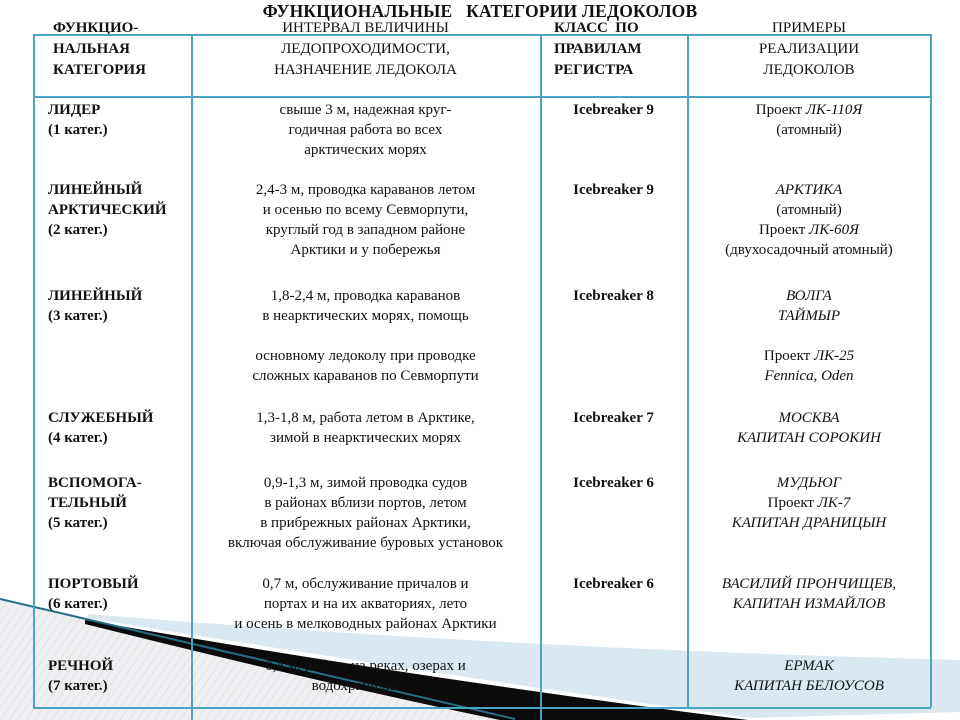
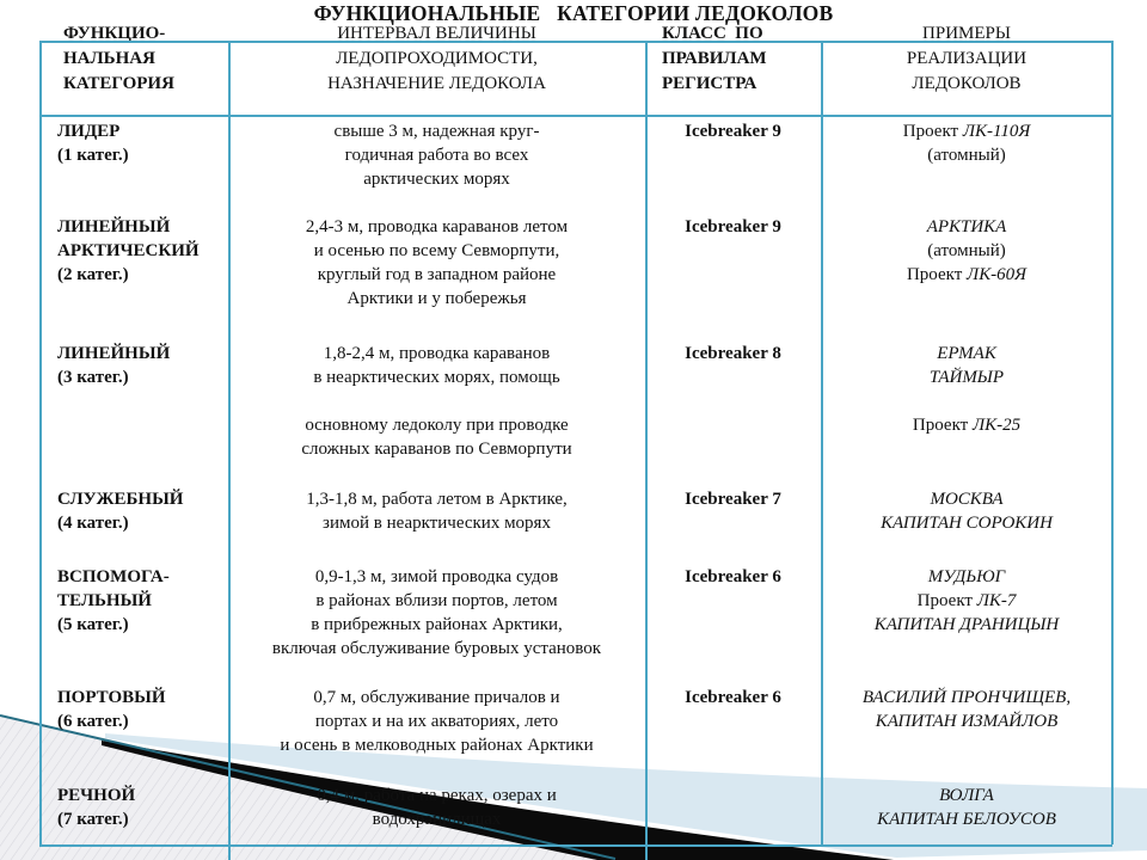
  ФУНКЦИОНАЛЬНЫЕ КАТЕГОРИИ ЛЕДОКОЛОВ
  ФУНКЦИО-
  НАЛЬНАЯ
  КАТЕГОРИЯ
  ИНТЕРВАЛ ВЕЛИЧИНЫ
  ЛЕДОПРОХОДИМОСТИ,
  НАЗНАЧЕНИЕ ЛЕДОКОЛА
  КЛАСС ПО
  ПРАВИЛАМ
  РЕГИСТРА
  ПРИМЕРЫ
  РЕАЛИЗАЦИИ
  ЛЕДОКОЛОВ
  ЛИДЕР
  (1 катег.)
  свыше 3 м, надежная круг-
  годичная работа во всех
  арктических морях
  Icebreaker 9
  Проект ЛК-110Я
  (атомный)
  ЛИНЕЙНЫЙ
  АРКТИЧЕСКИЙ
  (2 катег.)
  2,4-3 м, проводка караванов летом
  и осенью по всему Севморпути,
  круглый год в западном районе
  Арктики и у побережья
  Icebreaker 9
  АРКТИКА
  (атомный)
  Проект ЛК-60Я
- (двухосадочный атомный)
  ЛИНЕЙНЫЙ
  (3 катег.)
  1,8-2,4 м, проводка караванов
  в неарктических морях, помощь
  основному ледоколу при проводке
  сложных караванов по Севморпути
  Icebreaker 8
- ВОЛГА
+ ЕРМАК
  ТАЙМЫР
  Проект ЛК-25
- Fennica, Oden
  СЛУЖЕБНЫЙ
  (4 катег.)
  1,3-1,8 м, работа летом в Арктике,
  зимой в неарктических морях
  Icebreaker 7
  МОСКВА
  КАПИТАН СОРОКИН
  ВСПОМОГА-
  ТЕЛЬНЫЙ
  (5 катег.)
  0,9-1,3 м, зимой проводка судов
  в районах вблизи портов, летом
  в прибрежных районах Арктики,
  включая обслуживание буровых установок
  Icebreaker 6
  МУДЬЮГ
  Проект ЛК-7
  КАПИТАН ДРАНИЦЫН
  ПОРТОВЫЙ
  (6 катег.)
  0,7 м, обслуживание причалов и
  портах и на их акваториях, лето
  и осень в мелководных районах Арктики
  Icebreaker 6
  ВАСИЛИЙ ПРОНЧИЩЕВ,
  КАПИТАН ИЗМАЙЛОВ
  РЕЧНОЙ
  (7 катег.)
  0,4 м, работа на реках, озерах и
  водохранилищах
- ЕРМАК
+ ВОЛГА
  КАПИТАН БЕЛОУСОВ
